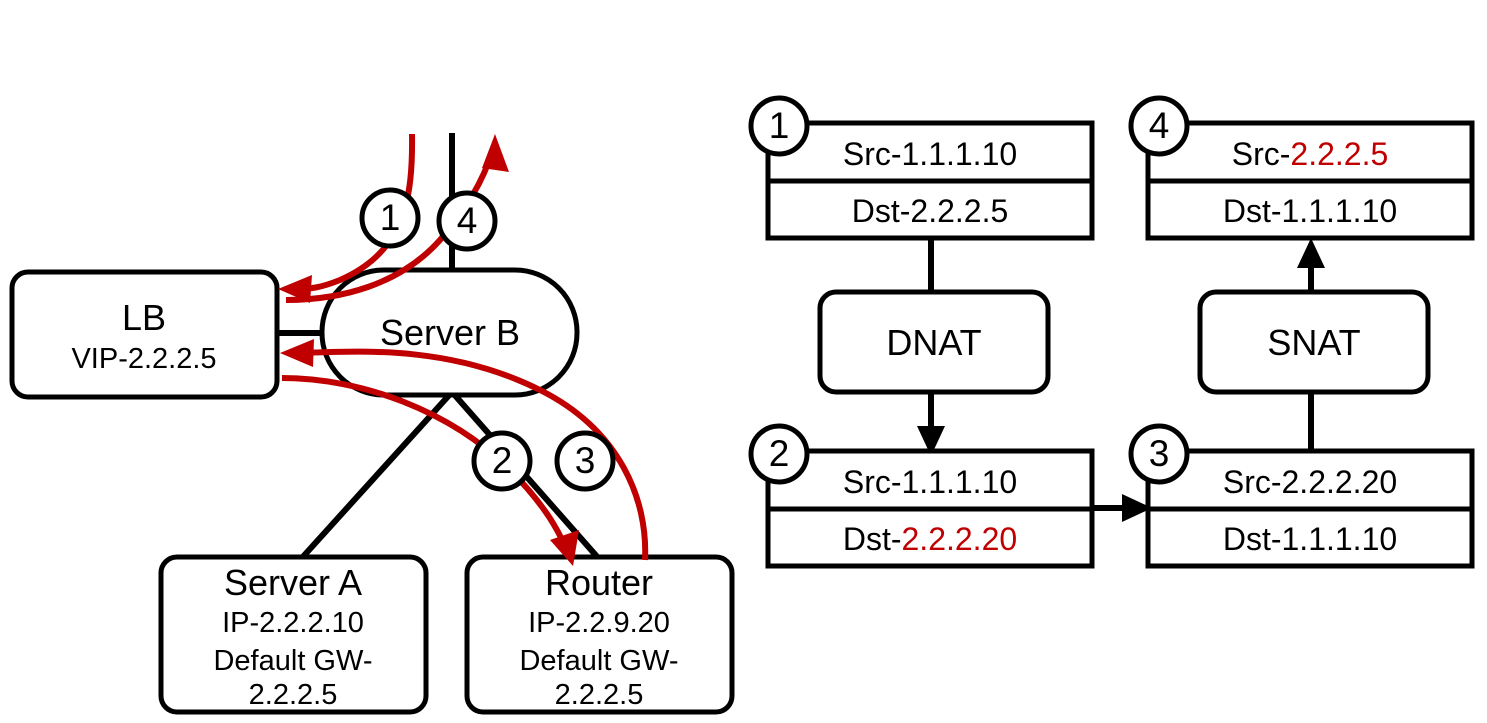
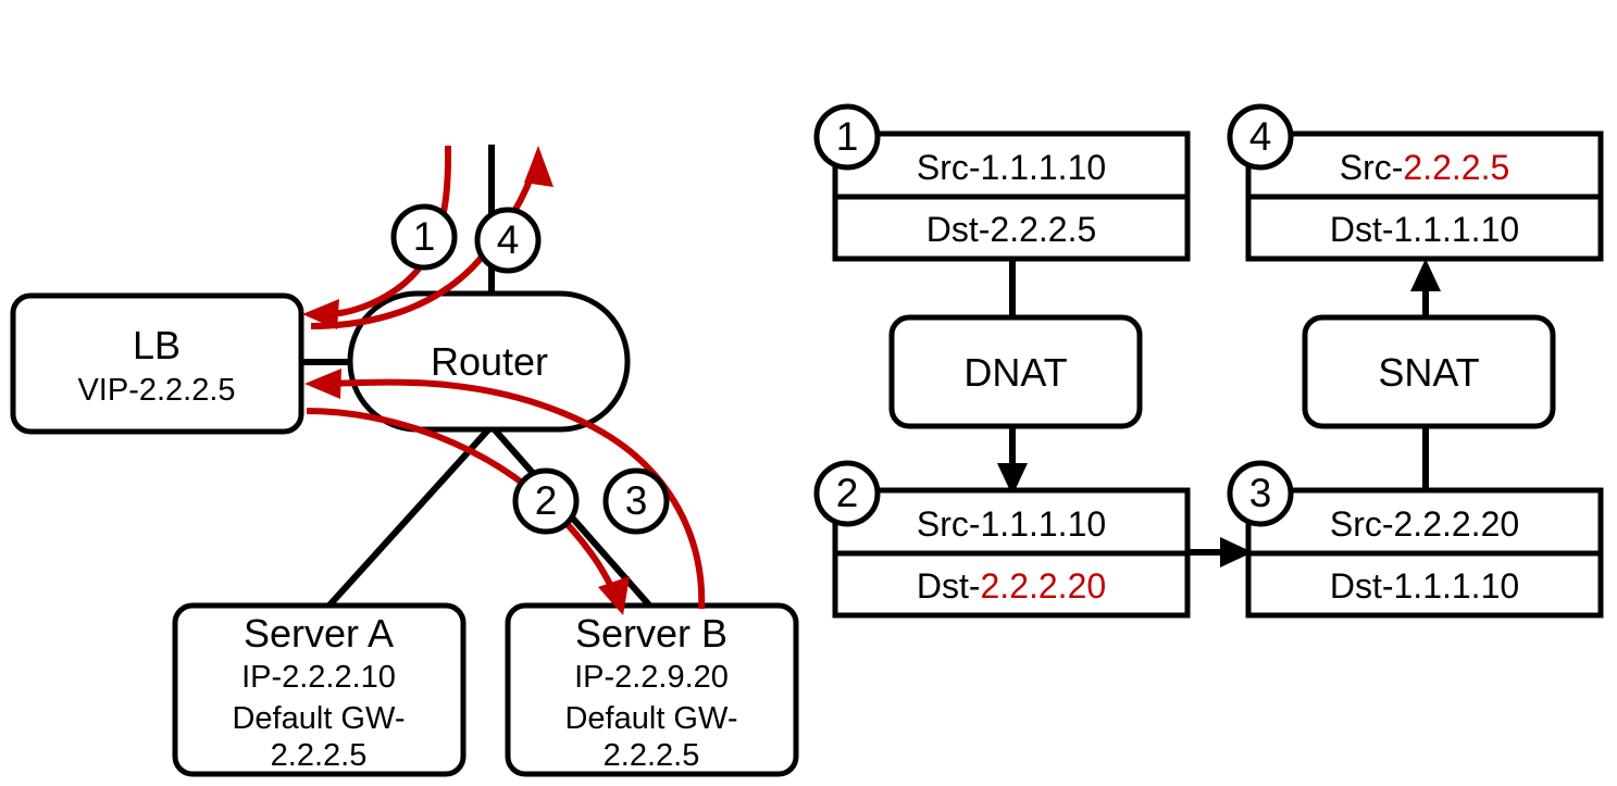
  LB
  VIP-2.2.2.5
- Server B
+ Router
  Server A
  IP-2.2.2.10
  Default GW-
  2.2.2.5
- Router
+ Server B
  IP-2.2.9.20
  Default GW-
  2.2.2.5
  1
  4
  2
  3
  Src-1.1.1.10
  Dst-2.2.2.5
  1
  Src-2.2.2.5
  Dst-1.1.1.10
  4
  DNAT
  SNAT
  Src-1.1.1.10
  Dst-2.2.2.20
  2
  Src-2.2.2.20
  Dst-1.1.1.10
  3
